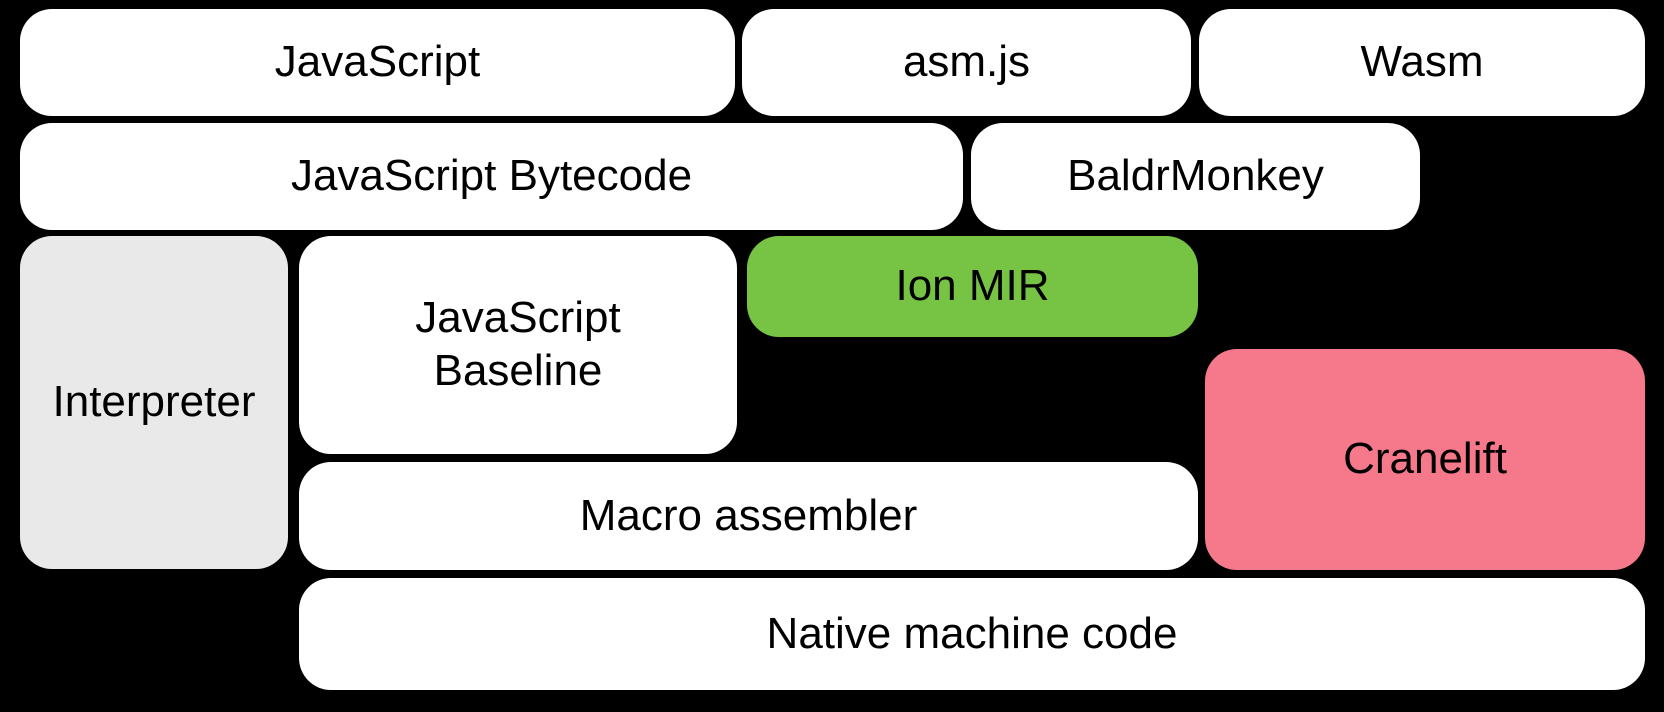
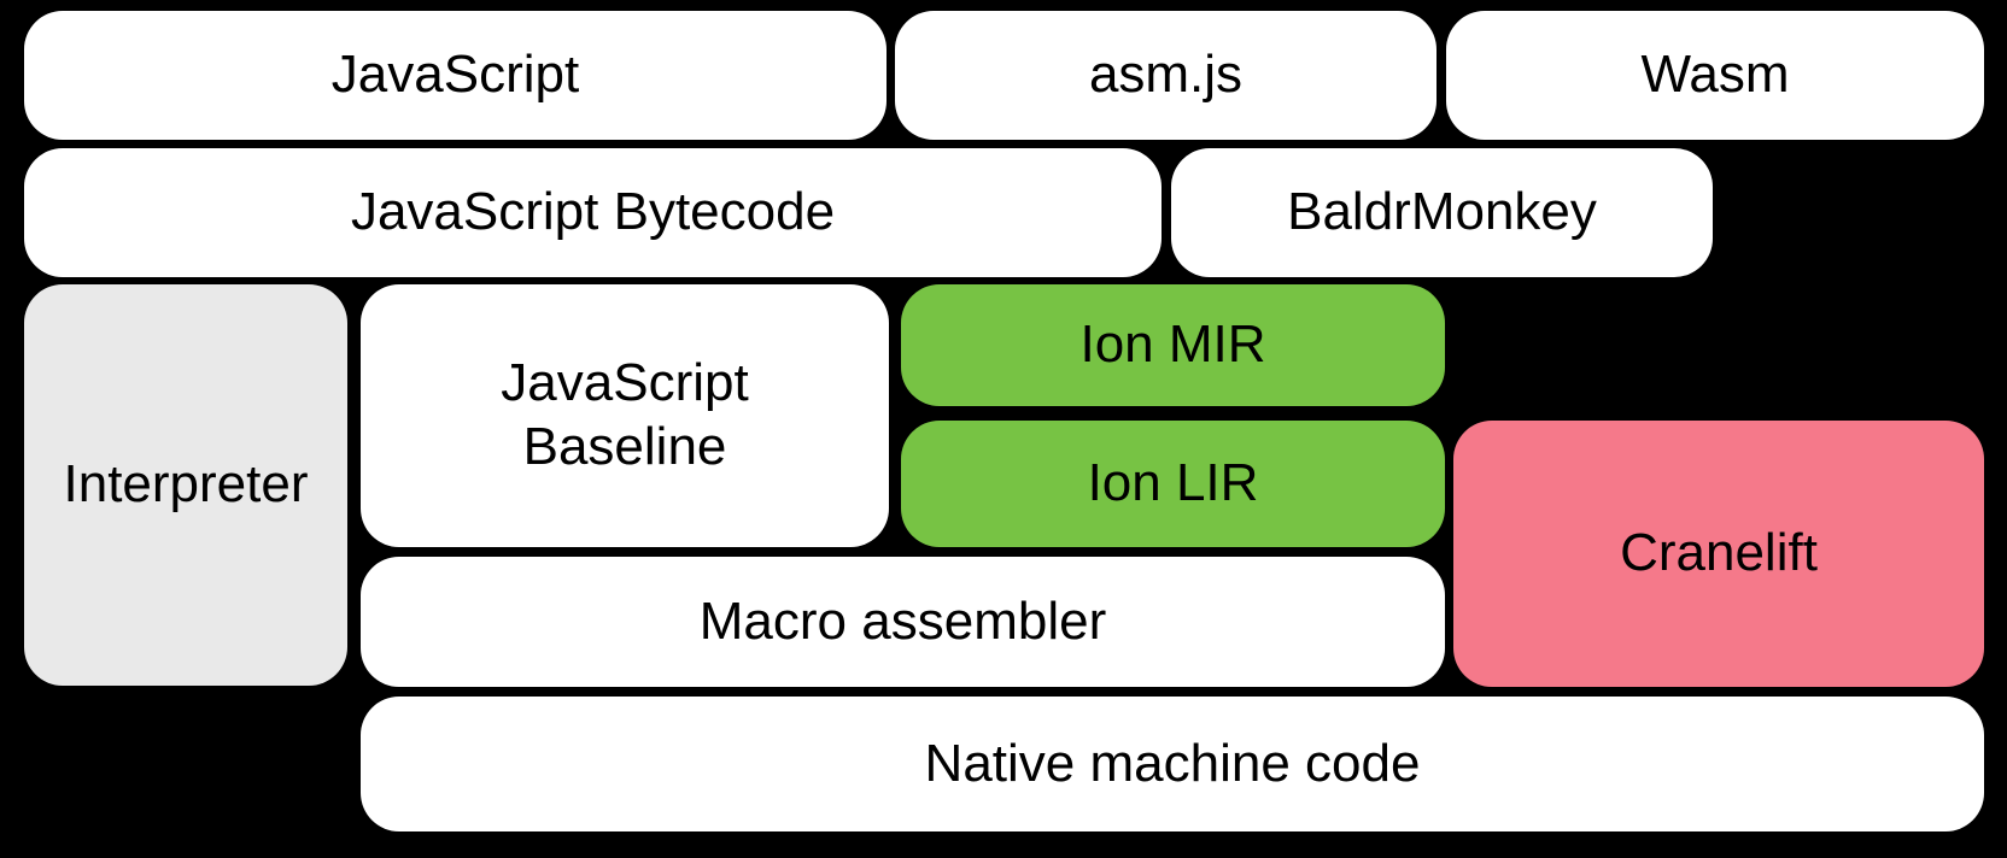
  JavaScript
  asm.js
  Wasm
  JavaScript Bytecode
  BaldrMonkey
  Interpreter
  JavaScript Baseline
  Ion MIR
+ Ion LIR
  Cranelift
  Macro assembler
  Native machine code
